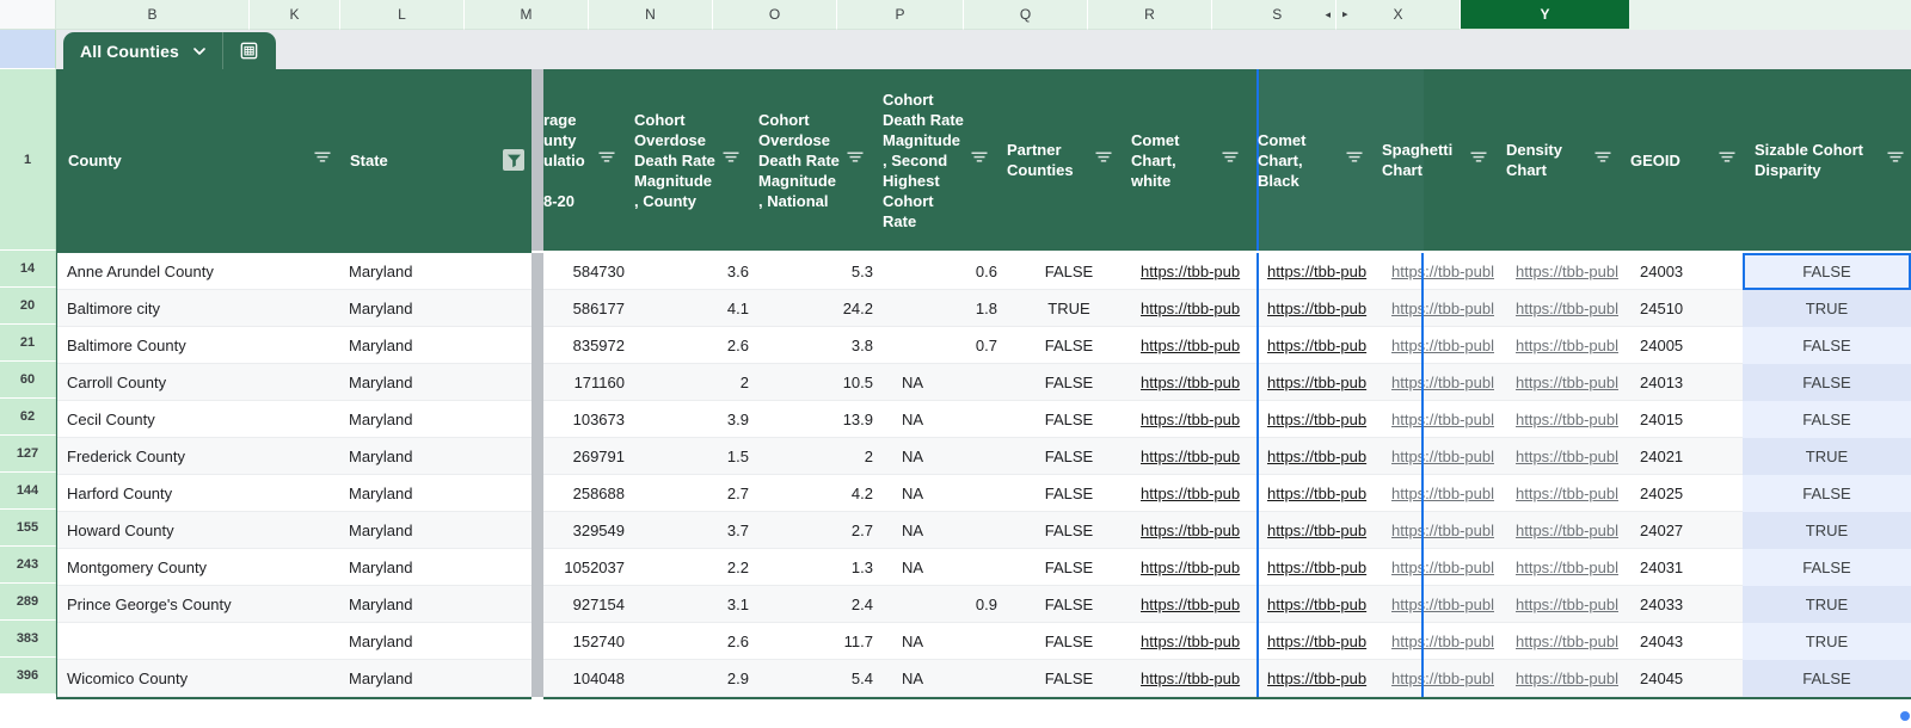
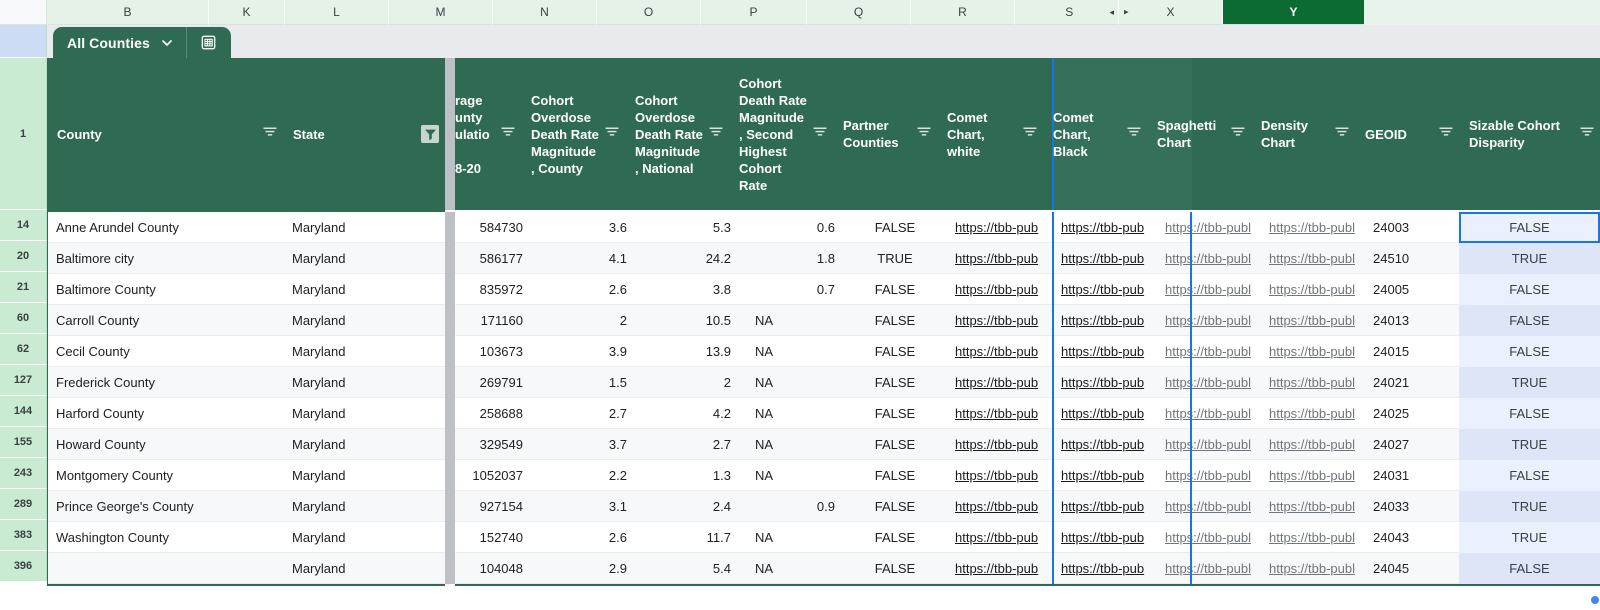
  B
  K
  L
  M
  N
  O
  P
  Q
  R
  S
  ◂
  X
  ▸
  Y
  1
  14
  20
  21
  60
  62
  127
  144
  155
  243
  289
  383
  396
  All Counties
  County
  State
  rage
  unty
  ulatio
  8-20
  Cohort Overdose Death Rate Magnitude, County
  Cohort Overdose Death Rate Magnitude, National
  Cohort Death Rate Magnitude, Second Highest Cohort Rate
  Partner Counties
  Comet Chart, white
  Comet Chart, Black
  Spaghetti Chart
  Density Chart
  GEOID
  Sizable Cohort Disparity
  Anne Arundel County
  Maryland
  Baltimore city
  Maryland
  Baltimore County
  Maryland
  Carroll County
  Maryland
  Cecil County
  Maryland
  Frederick County
  Maryland
  Harford County
  Maryland
  Howard County
  Maryland
  Montgomery County
  Maryland
  Prince George's County
  Maryland
+ Washington County
  Maryland
- Wicomico County
  Maryland
  584730
  3.6
  5.3
  0.6
  FALSE
  https://tbb-pub
  https://tbb-pub
  http://tbb-publ
  https://tbb-publ
  24003
  FALSE
  586177
  4.1
  24.2
  1.8
  TRUE
  https://tbb-pub
  https://tbb-pub
  http://tbb-publ
  https://tbb-publ
  24510
  TRUE
  835972
  2.6
  3.8
  0.7
  FALSE
  https://tbb-pub
  https://tbb-pub
  http://tbb-publ
  https://tbb-publ
  24005
  FALSE
  171160
  2
  10.5
  NA
  FALSE
  https://tbb-pub
  https://tbb-pub
  http://tbb-publ
  https://tbb-publ
  24013
  FALSE
  103673
  3.9
  13.9
  NA
  FALSE
  https://tbb-pub
  https://tbb-pub
  http://tbb-publ
  https://tbb-publ
  24015
  FALSE
  269791
  1.5
  2
  NA
  FALSE
  https://tbb-pub
  https://tbb-pub
  http://tbb-publ
  https://tbb-publ
  24021
  TRUE
  258688
  2.7
  4.2
  NA
  FALSE
  https://tbb-pub
  https://tbb-pub
  http://tbb-publ
  https://tbb-publ
  24025
  FALSE
  329549
  3.7
  2.7
  NA
  FALSE
  https://tbb-pub
  https://tbb-pub
  http://tbb-publ
  https://tbb-publ
  24027
  TRUE
  1052037
  2.2
  1.3
  NA
  FALSE
  https://tbb-pub
  https://tbb-pub
  http://tbb-publ
  https://tbb-publ
  24031
  FALSE
  927154
  3.1
  2.4
  0.9
  FALSE
  https://tbb-pub
  https://tbb-pub
  http://tbb-publ
  https://tbb-publ
  24033
  TRUE
  152740
  2.6
  11.7
  NA
  FALSE
  https://tbb-pub
  https://tbb-pub
  http://tbb-publ
  https://tbb-publ
  24043
  TRUE
  104048
  2.9
  5.4
  NA
  FALSE
  https://tbb-pub
  https://tbb-pub
  http://tbb-publ
  https://tbb-publ
  24045
  FALSE
